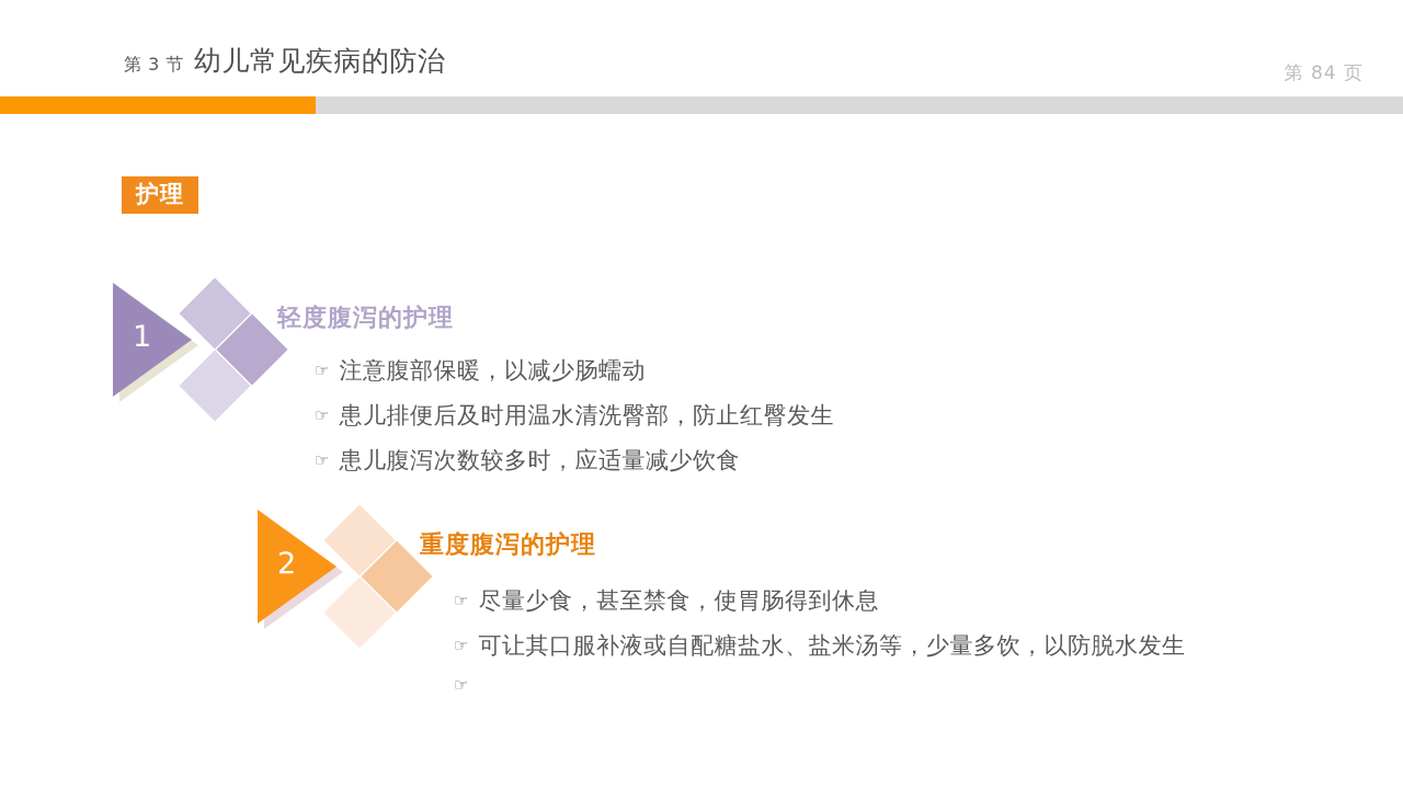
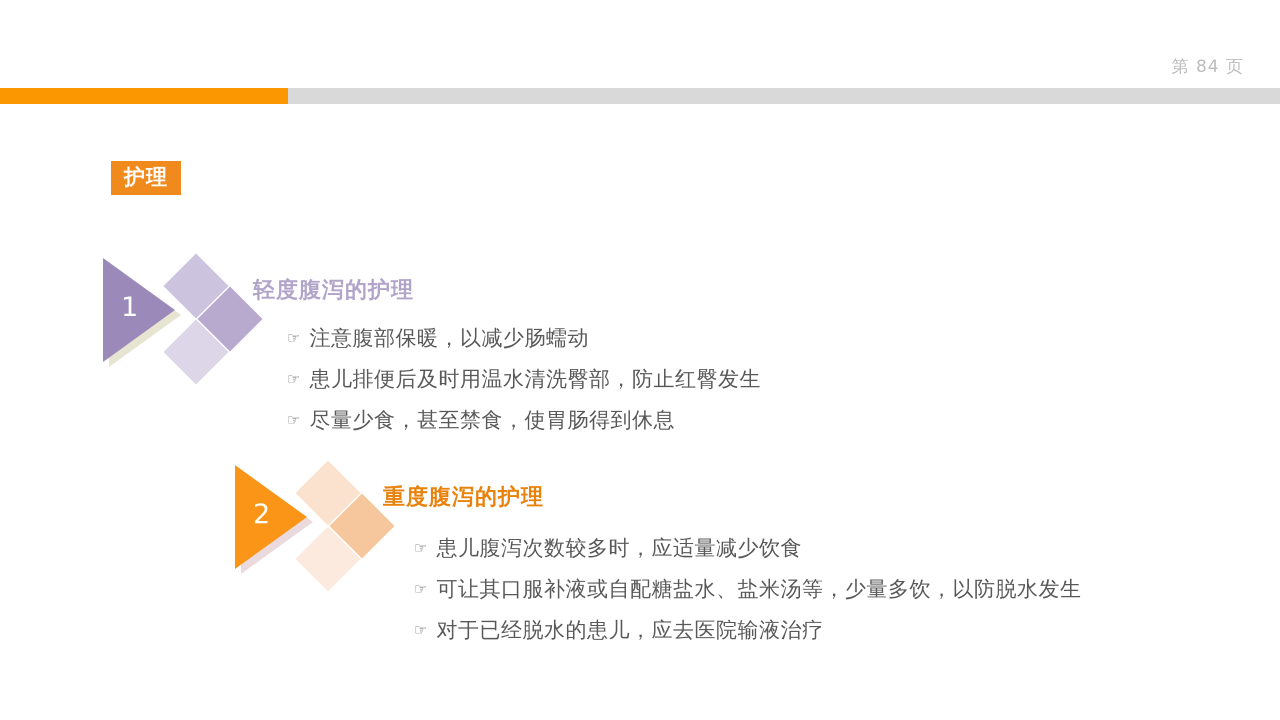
- 第 3 节
- 幼儿常见疾病的防治
  第 84 页
  护理
  1
  轻度腹泻的护理
  ☞
  注意腹部保暖，以减少肠蠕动
  ☞
  患儿排便后及时用温水清洗臀部，防止红臀发生
  ☞
- 患儿腹泻次数较多时，应适量减少饮食
+ 尽量少食，甚至禁食，使胃肠得到休息
  2
  重度腹泻的护理
  ☞
- 尽量少食，甚至禁食，使胃肠得到休息
+ 患儿腹泻次数较多时，应适量减少饮食
  ☞
  可让其口服补液或自配糖盐水、盐米汤等，少量多饮，以防脱水发生
  ☞
+ 对于已经脱水的患儿，应去医院输液治疗
